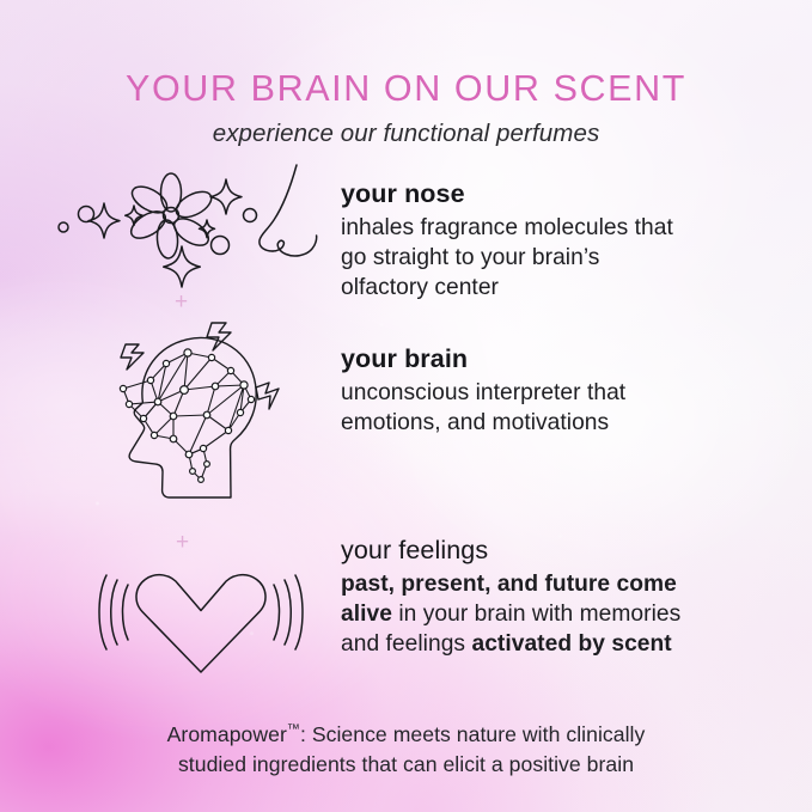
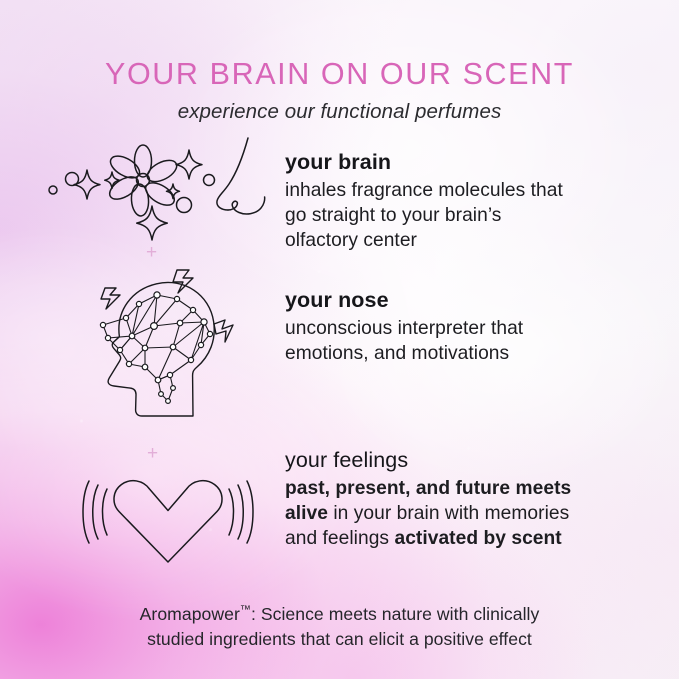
  YOUR BRAIN ON OUR SCENT
  experience our functional perfumes
- your nose
+ your brain
  inhales fragrance molecules that
  go straight to your brain’s
  olfactory center
  +
- your brain
+ your nose
  unconscious interpreter that
  emotions, and motivations
  +
  your feelings
- past, present, and future come
+ past, present, and future meets
  alive in your brain with memories
  and feelings activated by scent
  Aromapower™: Science meets nature with clinically
- studied ingredients that can elicit a positive brain
+ studied ingredients that can elicit a positive effect
